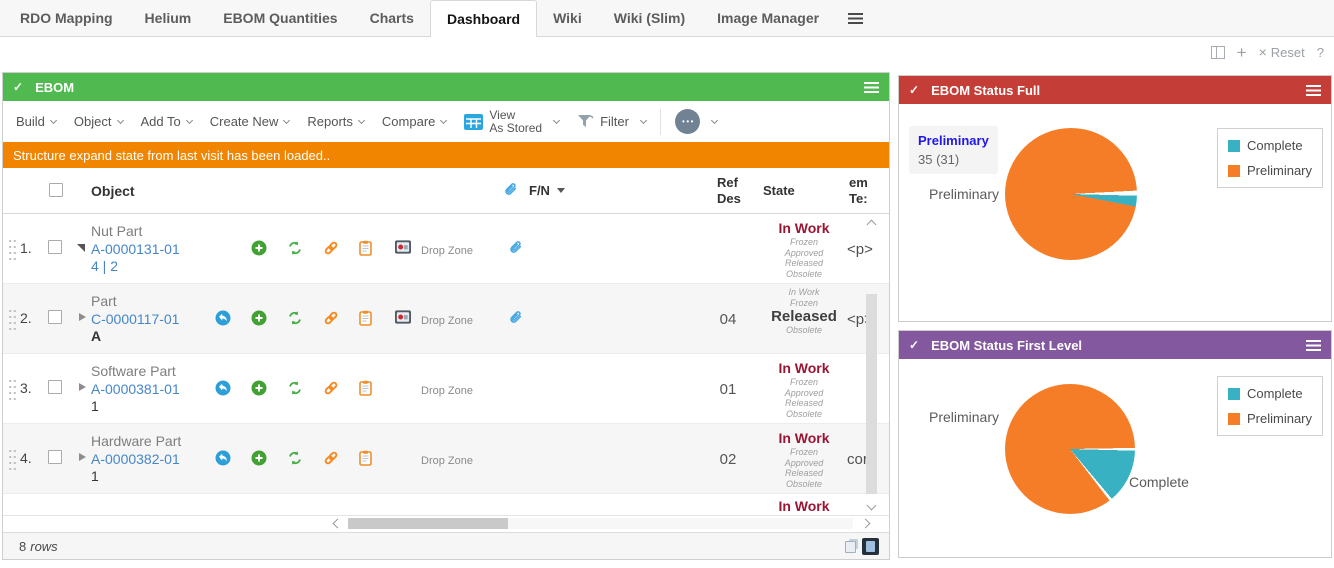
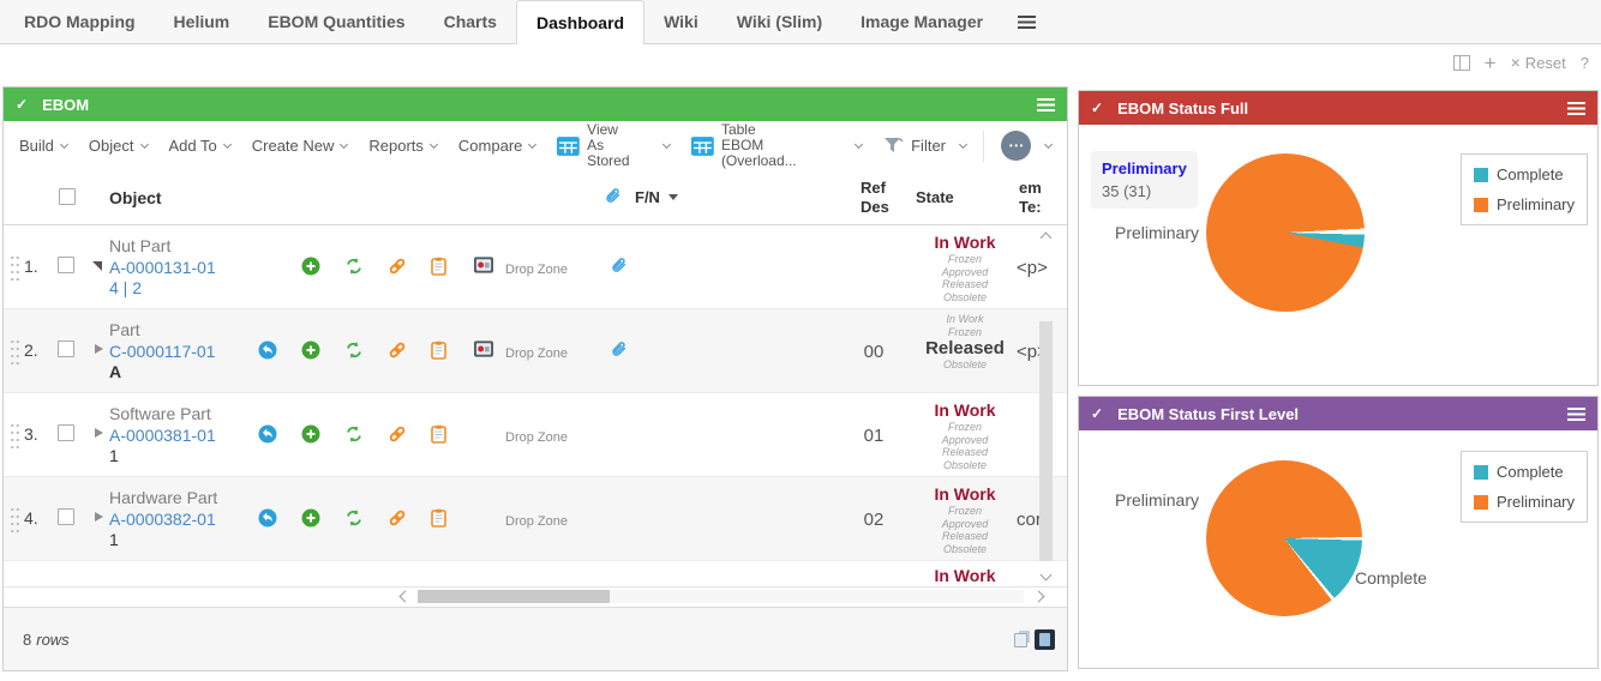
  RDO Mapping
  Helium
  EBOM Quantities
  Charts
  Dashboard
  Wiki
  Wiki (Slim)
  Image Manager
  +
  ×
  Reset
  ?
  ✓
  EBOM
  Build
  Object
  Add To
  Create New
  Reports
  Compare
  View
  As Stored
+ Table
+ EBOM (Overload...
  Filter
  •••
- Structure expand state from last visit has been loaded..
  Object
  F/N
  Ref
  Des
  State
  em
  Te:
  1.
  Nut Part
  A-0000131-01
  4 | 2
  Drop Zone
  In Work
  Frozen
  Approved
  Released
  Obsolete
  <p>
  2.
  Part
  C-0000117-01
  A
  Drop Zone
- 04
+ 00
  In Work
  Frozen
  Released
  Obsolete
  3.
  Software Part
  A-0000381-01
  1
  Drop Zone
  01
  In Work
  Frozen
  Approved
  Released
  Obsolete
  4.
  Hardware Part
  A-0000382-01
  1
  Drop Zone
  02
  In Work
  Frozen
  Approved
  Released
  Obsolete
  In Work
  8
  rows
  ✓
  EBOM Status Full
  Preliminary
  35 (31)
  Complete
  Preliminary
  Preliminary
  ✓
  EBOM Status First Level
  Complete
  Preliminary
  Preliminary
  Complete
